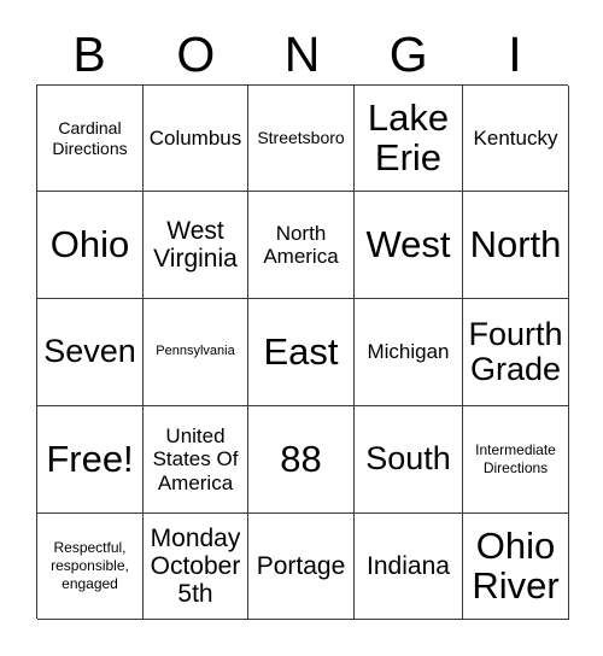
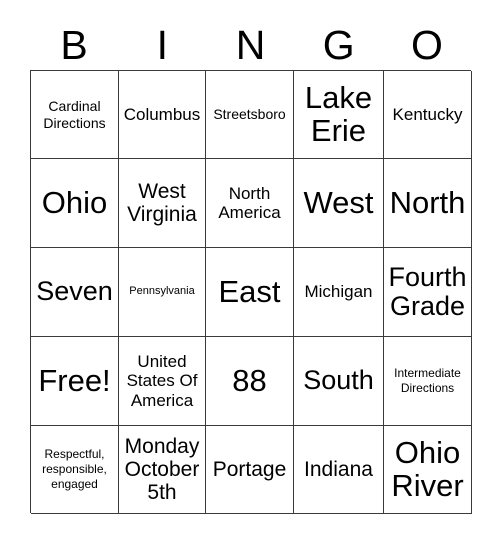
  B
- O
+ I
  N
  G
- I
+ O
  Cardinal Directions
  Columbus
  Streetsboro
  Lake Erie
  Kentucky
  Ohio
  West Virginia
  North America
  West
  North
  Seven
  Pennsylvania
  East
  Michigan
  Fourth Grade
  Free!
  United States Of America
  88
  South
  Intermediate Directions
  Respectful, responsible, engaged
  Monday October 5th
  Portage
  Indiana
  Ohio River
